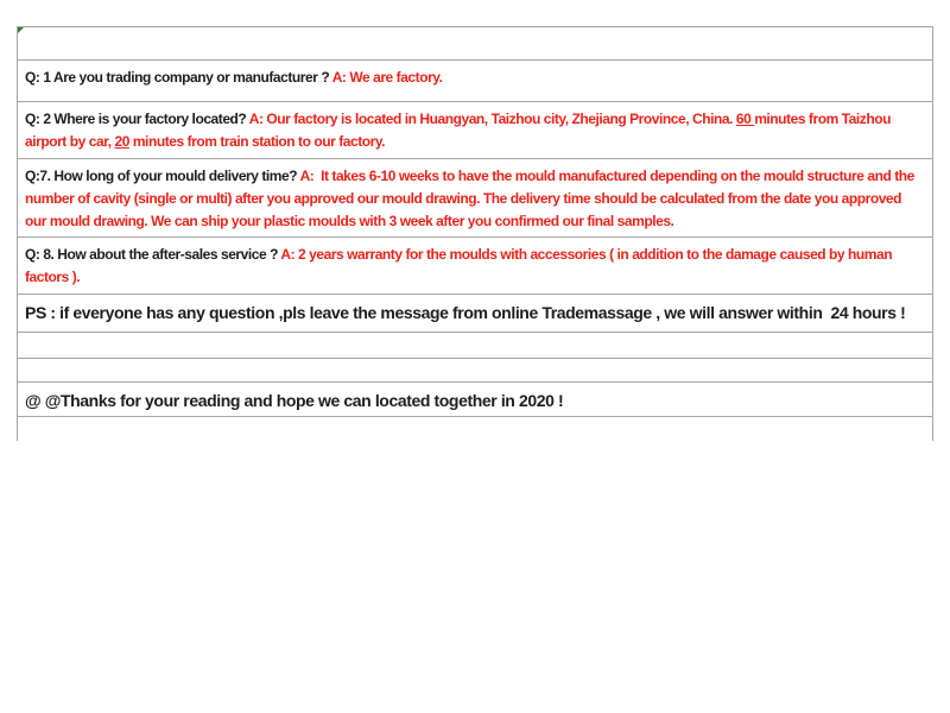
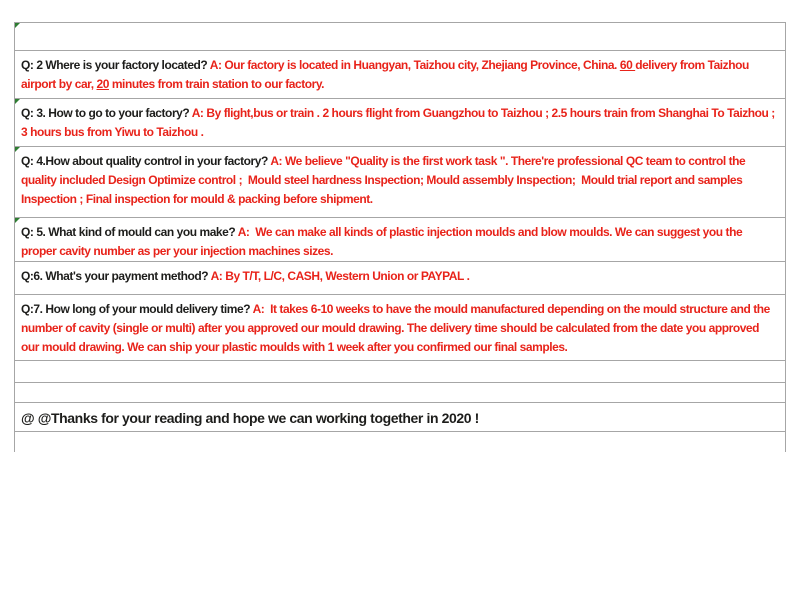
- Q: 1 Are you trading company or manufacturer ? A: We are factory.
- Q: 2 Where is your factory located? A: Our factory is located in Huangyan, Taizhou city, Zhejiang Province, China. 60 minutes from Taizhou airport by car, 20 minutes from train station to our factory.
+ Q: 2 Where is your factory located? A: Our factory is located in Huangyan, Taizhou city, Zhejiang Province, China. 60 delivery from Taizhou airport by car, 20 minutes from train station to our factory.
+ Q: 3. How to go to your factory? A: By flight,bus or train . 2 hours flight from Guangzhou to Taizhou ; 2.5 hours train from Shanghai To Taizhou ; 3 hours bus from Yiwu to Taizhou .
+ Q: 4.How about quality control in your factory? A: We believe "Quality is the first work task ". There're professional QC team to control the quality included Design Optimize control ; Mould steel hardness Inspection; Mould assembly Inspection; Mould trial report and samples Inspection ; Final inspection for mould & packing before shipment.
+ Q: 5. What kind of mould can you make? A: We can make all kinds of plastic injection moulds and blow moulds. We can suggest you the proper cavity number as per your injection machines sizes.
+ Q:6. What's your payment method? A: By T/T, L/C, CASH, Western Union or PAYPAL .
- Q:7. How long of your mould delivery time? A: It takes 6-10 weeks to have the mould manufactured depending on the mould structure and the number of cavity (single or multi) after you approved our mould drawing. The delivery time should be calculated from the date you approved our mould drawing. We can ship your plastic moulds with 3 week after you confirmed our final samples.
+ Q:7. How long of your mould delivery time? A: It takes 6-10 weeks to have the mould manufactured depending on the mould structure and the number of cavity (single or multi) after you approved our mould drawing. The delivery time should be calculated from the date you approved our mould drawing. We can ship your plastic moulds with 1 week after you confirmed our final samples.
- Q: 8. How about the after-sales service ? A: 2 years warranty for the moulds with accessories ( in addition to the damage caused by human factors ).
- PS : if everyone has any question ,pls leave the message from online Trademassage , we will answer within 24 hours !
- @ @Thanks for your reading and hope we can located together in 2020 !
+ @ @Thanks for your reading and hope we can working together in 2020 !
